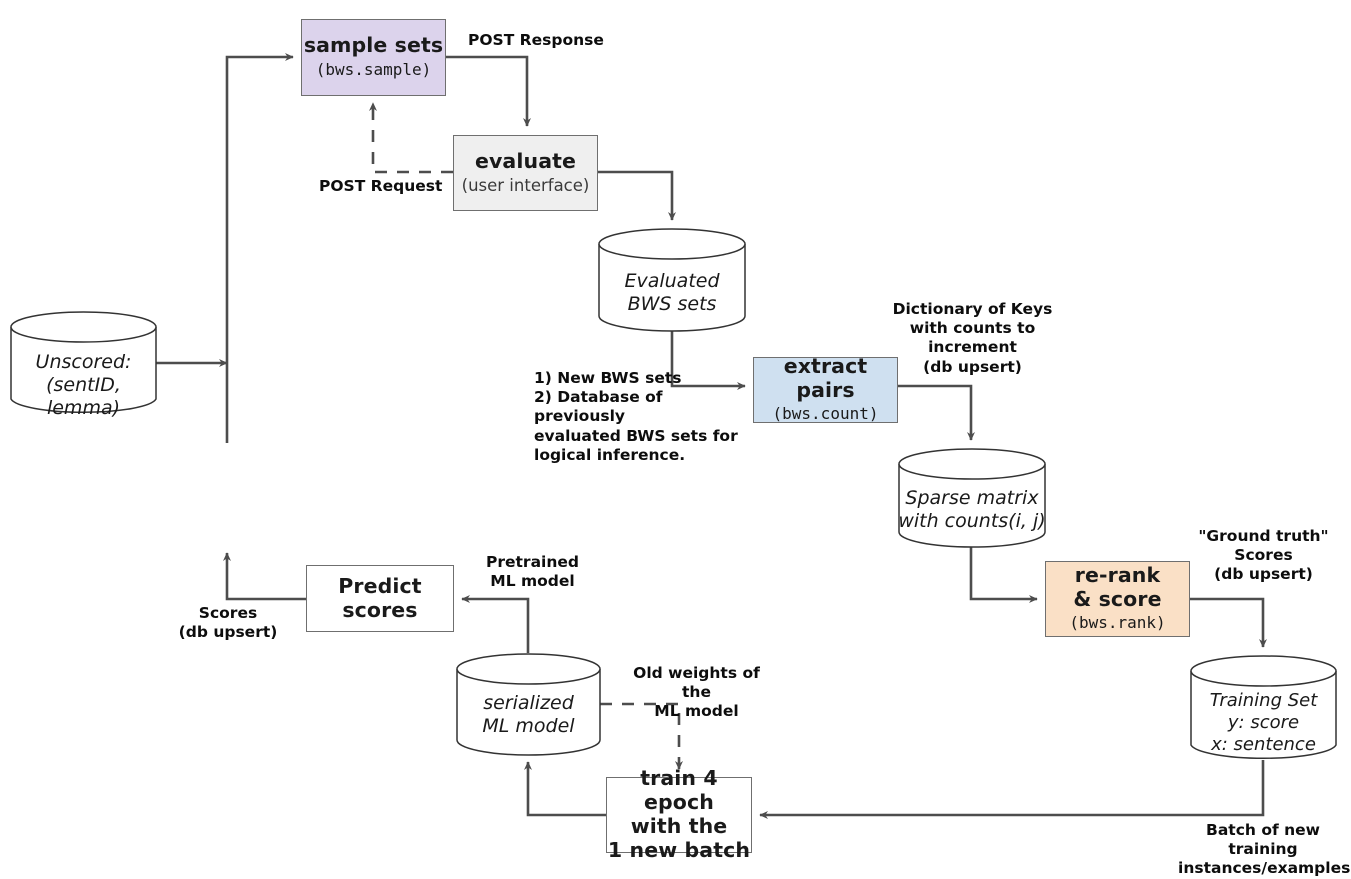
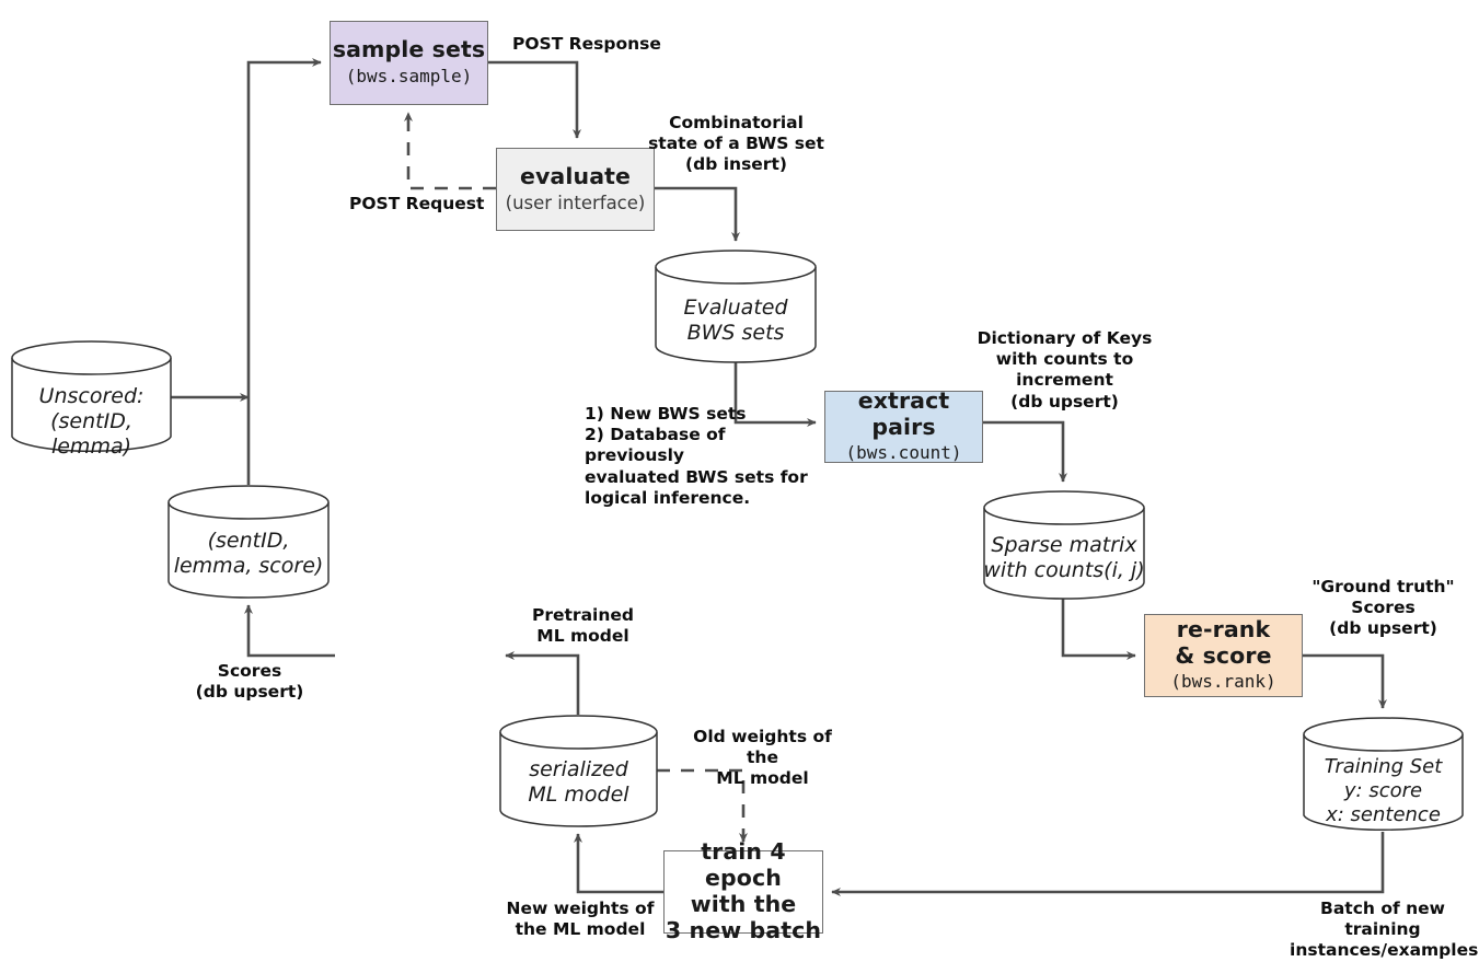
  sample sets
  (bws.sample)
  evaluate
  (user interface)
  extract pairs
  (bws.count)
  re-rank
  & score
  (bws.rank)
- Predict
- scores
  train 4 epoch
  with the
- 1 new batch
+ 3 new batch
  Unscored:
  (sentID, lemma)
+ (sentID,
+ lemma, score)
  Evaluated
  BWS sets
  Sparse matrix
  with counts(i, j)
  Training Set
  y: score
  x: sentence
  serialized
  ML model
  POST Response
  POST Request
+ Combinatorial
+ state of a BWS set
+ (db insert)
  1) New BWS sets
  2) Database of previously
  evaluated BWS sets for
  logical inference.
  Dictionary of Keys
  with counts to
  increment
  (db upsert)
  "Ground truth"
  Scores
  (db upsert)
  Scores
  (db upsert)
  Pretrained
  ML model
  Old weights of the
  ML model
+ New weights of
+ the ML model
  Batch of new training
  instances/examples
